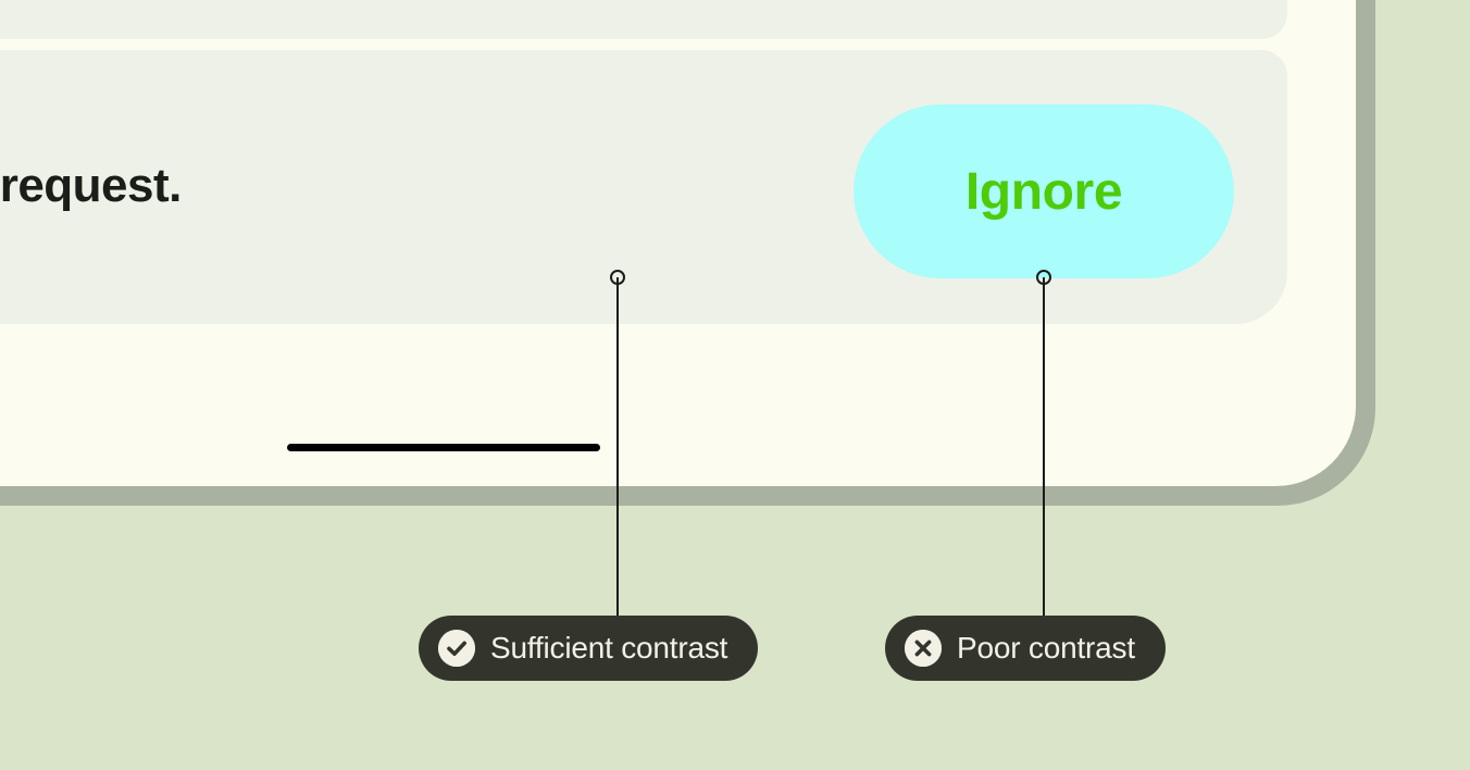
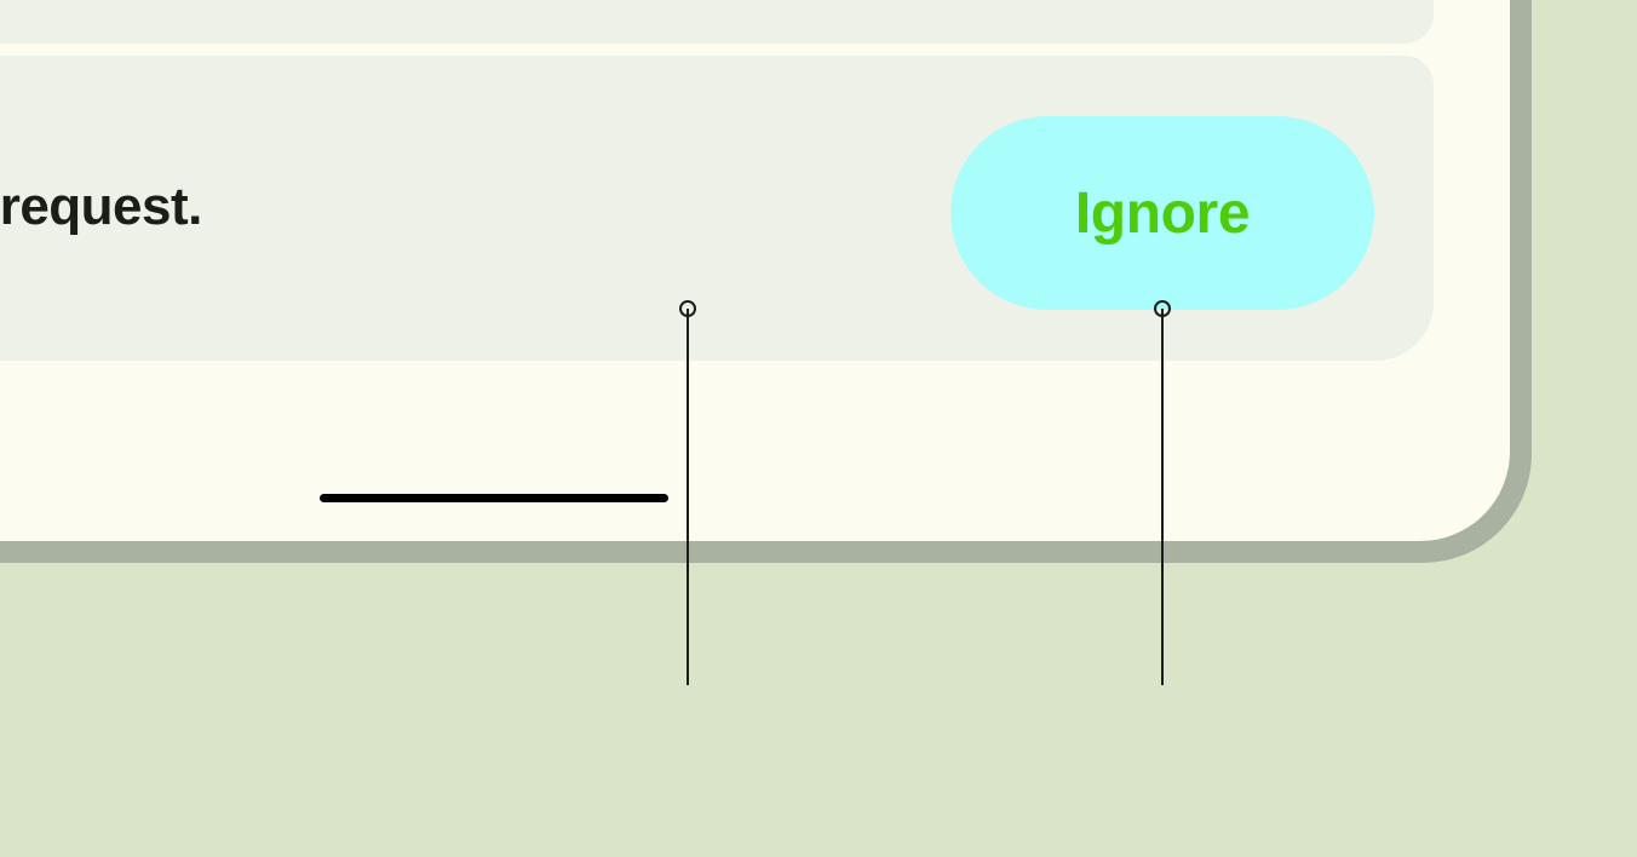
  request.
  Ignore
- Sufficient contrast
- Poor contrast
